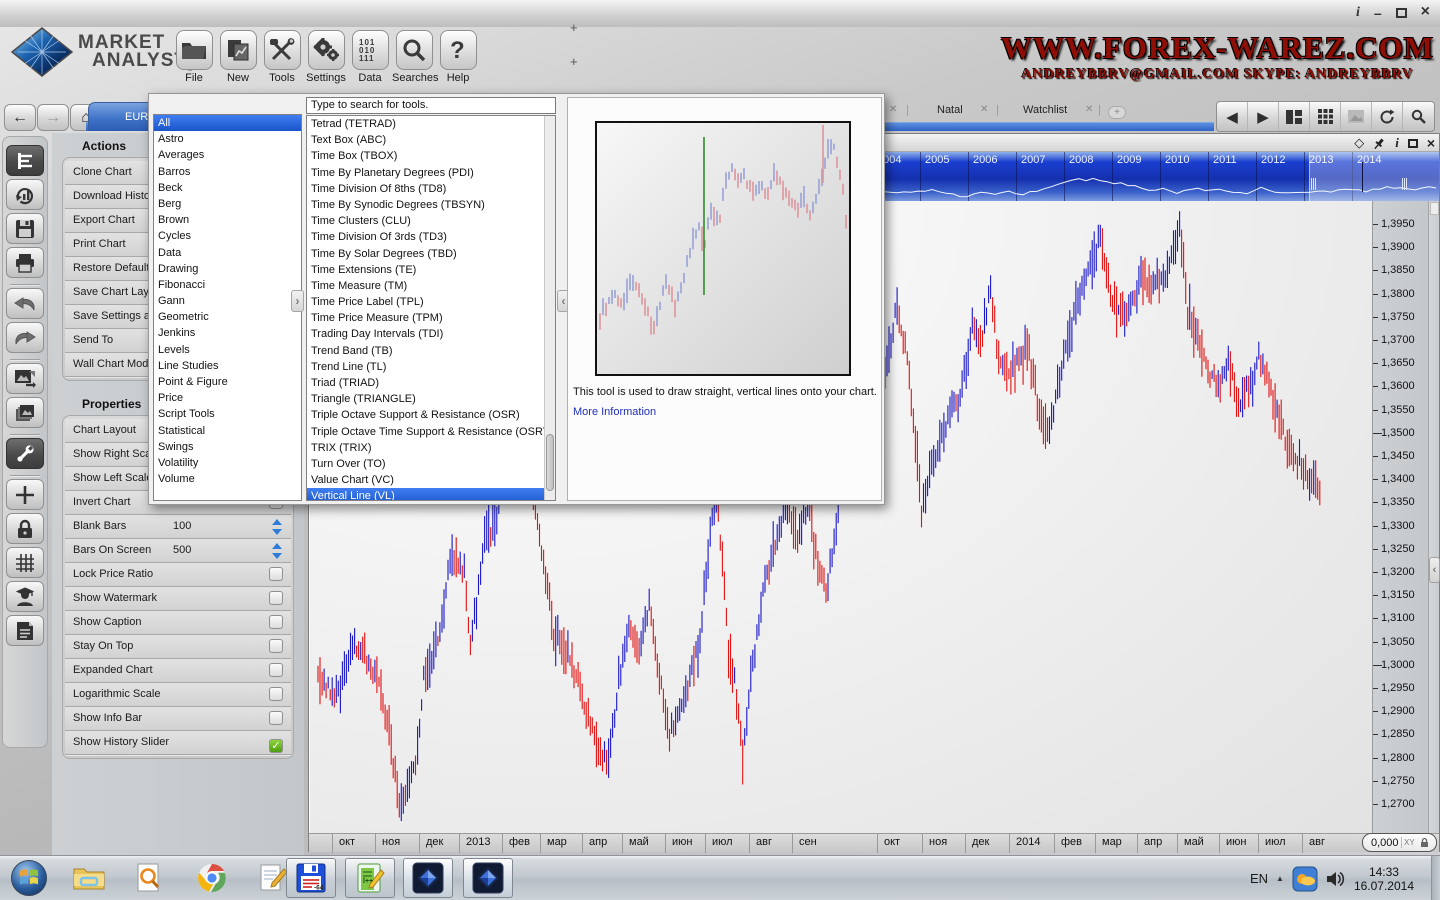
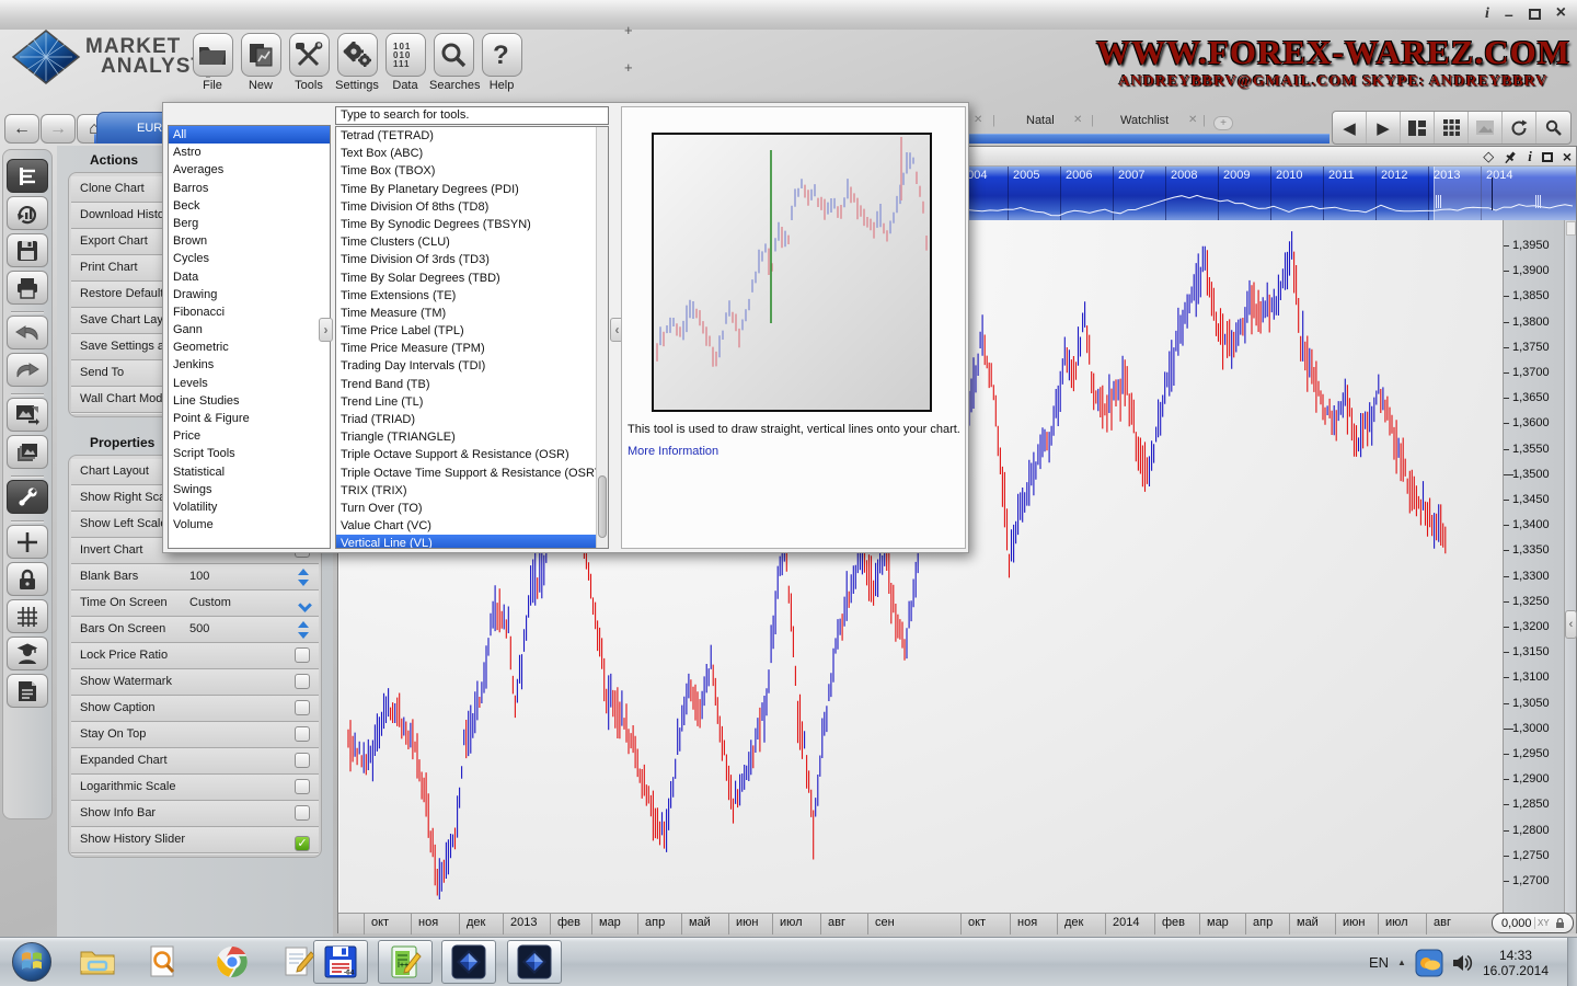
  i
  –
  ×
  WWW.FOREX-WAREZ.COM
  ANDREYBBRV@GMAIL.COM SKYPE: ANDREYBBRV
  MARKET
  ANALYS
  File
  New
  Tools
  Settings
  101
  010
  111
  Data
  Searches
  ?
  Help
  +
  +
  ← → ⌂
  EUR
  ✕
  |
  Natal
  ✕
  |
  Watchlist
  ✕
  |
  +
  ◀
  ▶
  Actions
  Clone Chart
  Download Histo
  Export Chart
  Print Chart
  Restore Defaul
  Save Chart Lay
  Save Settings a
  Send To
  Wall Chart Mod
  Properties
  Chart Layout
  Show Right Sc
  Show Left Scal
  Invert Chart
  Blank Bars
  100
+ Time On Screen
+ Custom
  Bars On Screen
  500
  Lock Price Ratio
  Show Watermark
  Show Caption
  Stay On Top
  Expanded Chart
  Logarithmic Scale
  Show Info Bar
  Show History Slider
  ✓
  ◇
  i
  ×
  004
  2005
  2006
  2007
  2008
  2009
  2010
  2011
  2012
  2013
  2014
  1,3950
  1,3900
  1,3850
  1,3800
  1,3750
  1,3700
  1,3650
  1,3600
  1,3550
  1,3500
  1,3450
  1,3400
  1,3350
  1,3300
  1,3250
  1,3200
  1,3150
  1,3100
  1,3050
  1,3000
  1,2950
  1,2900
  1,2850
  1,2800
  1,2750
  1,2700
  ‹
  окт
  ноя
  дек
  2013
  фев
  мар
  апр
  май
  июн
  июл
  авг
  сен
  окт
  ноя
  дек
  2014
  фев
  мар
  апр
  май
  июн
  июл
  авг
  0,000
  XY
  All
  Astro
  Averages
  Barros
  Beck
  Berg
  Brown
  Cycles
  Data
  Drawing
  Fibonacci
  Gann
  Geometric
  Jenkins
  Levels
  Line Studies
  Point & Figure
  Price
  Script Tools
  Statistical
  Swings
  Volatility
  Volume
  ›
  Type to search for tools.
  Tetrad (TETRAD)
  Text Box (ABC)
  Time Box (TBOX)
  Time By Planetary Degrees (PDI)
  Time Division Of 8ths (TD8)
  Time By Synodic Degrees (TBSYN)
  Time Clusters (CLU)
  Time Division Of 3rds (TD3)
  Time By Solar Degrees (TBD)
  Time Extensions (TE)
  Time Measure (TM)
  Time Price Label (TPL)
  Time Price Measure (TPM)
  Trading Day Intervals (TDI)
  Trend Band (TB)
  Trend Line (TL)
  Triad (TRIAD)
  Triangle (TRIANGLE)
  Triple Octave Support & Resistance (OSR)
  Triple Octave Time Support & Resistance (OSR
  TRIX (TRIX)
  Turn Over (TO)
  Value Chart (VC)
  Vertical Line (VL)
  ‹
  This tool is used to draw straight, vertical lines onto your chart.
  More Information
  EN
  ▲
  14:33
  16.07.2014
